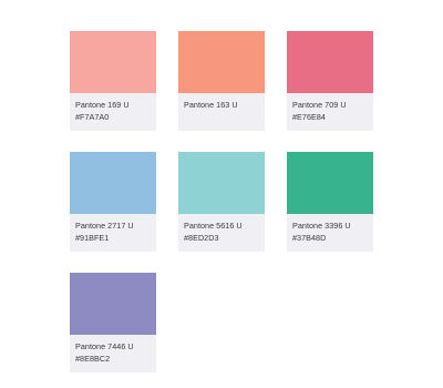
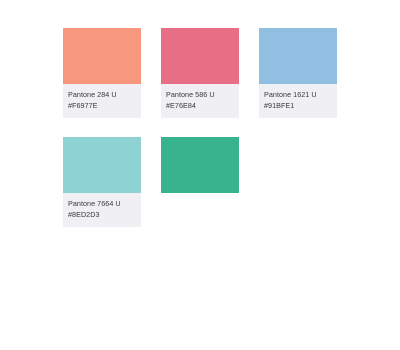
- Pantone 169 U
- #F7A7A0
- Pantone 163 U
+ Pantone 284 U
+ #F6977E
- Pantone 709 U
+ Pantone 586 U
  #E76E84
- Pantone 2717 U
+ Pantone 1621 U
  #91BFE1
- Pantone 5616 U
+ Pantone 7664 U
  #8ED2D3
- Pantone 3396 U
- #37B48D
- Pantone 7446 U
- #8E8BC2
